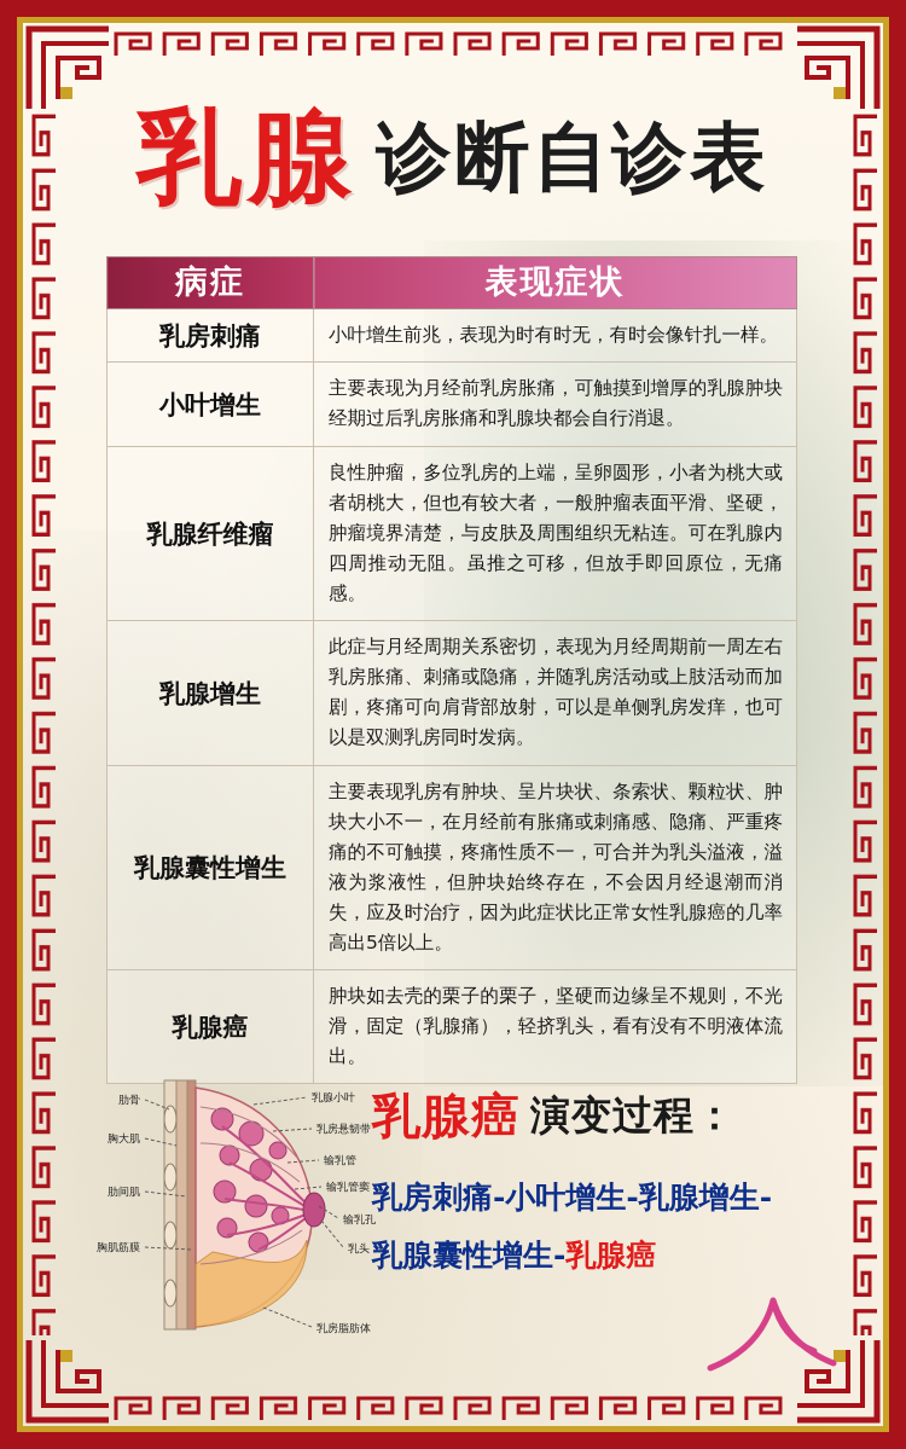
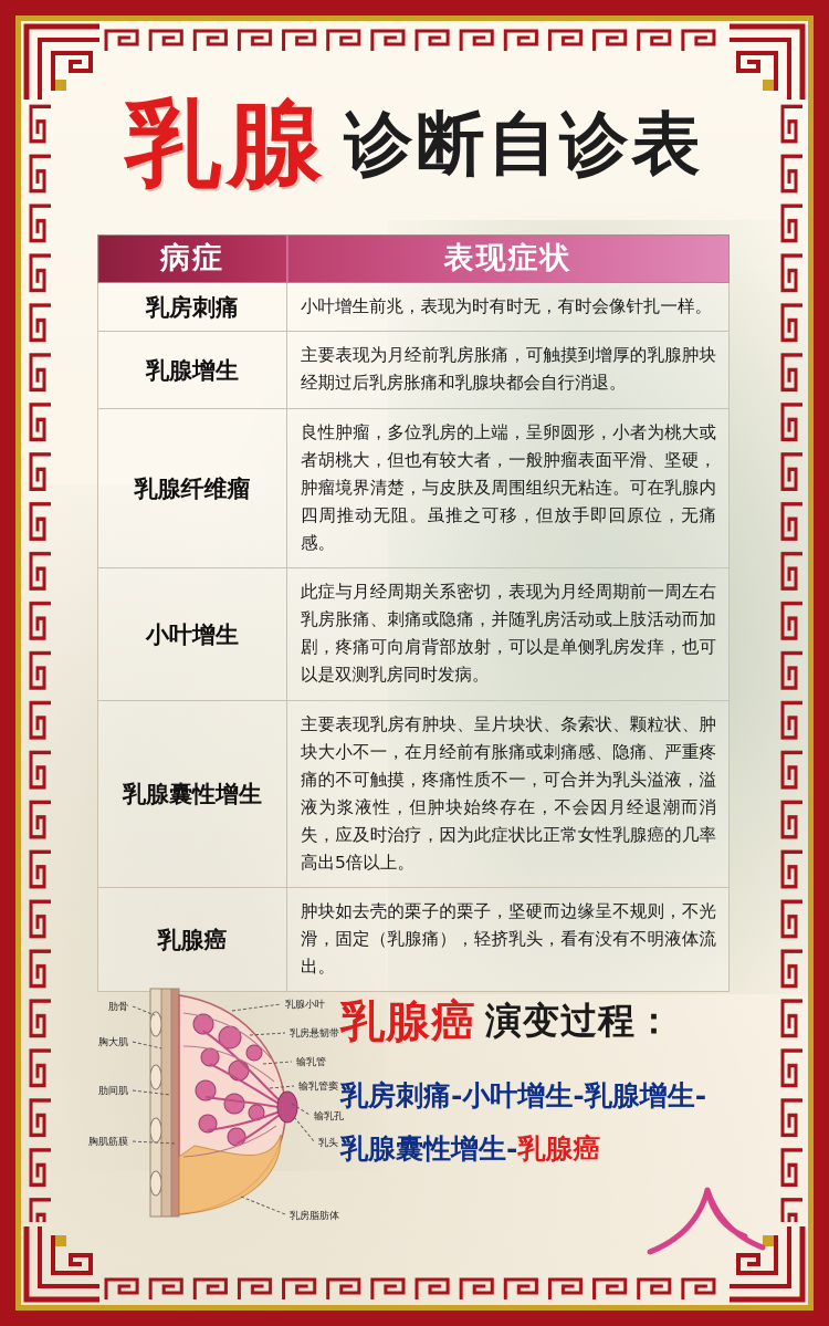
  乳腺 诊断自诊表
  病症	表现症状
  乳房刺痛	小叶增生前兆，表现为时有时无，有时会像针扎一样。
- 小叶增生	主要表现为月经前乳房胀痛，可触摸到增厚的乳腺肿块经期过后乳房胀痛和乳腺块都会自行消退。
+ 乳腺增生	主要表现为月经前乳房胀痛，可触摸到增厚的乳腺肿块经期过后乳房胀痛和乳腺块都会自行消退。
  乳腺纤维瘤	良性肿瘤，多位乳房的上端，呈卵圆形，小者为桃大或者胡桃大，但也有较大者，一般肿瘤表面平滑、坚硬，肿瘤境界清楚，与皮肤及周围组织无粘连。可在乳腺内四周推动无阻。虽推之可移，但放手即回原位，无痛感。
- 乳腺增生	此症与月经周期关系密切，表现为月经周期前一周左右乳房胀痛、刺痛或隐痛，并随乳房活动或上肢活动而加剧，疼痛可向肩背部放射，可以是单侧乳房发痒，也可以是双测乳房同时发病。
+ 小叶增生	此症与月经周期关系密切，表现为月经周期前一周左右乳房胀痛、刺痛或隐痛，并随乳房活动或上肢活动而加剧，疼痛可向肩背部放射，可以是单侧乳房发痒，也可以是双测乳房同时发病。
  乳腺囊性增生	主要表现乳房有肿块、呈片块状、条索状、颗粒状、肿块大小不一，在月经前有胀痛或刺痛感、隐痛、严重疼痛的不可触摸，疼痛性质不一，可合并为乳头溢液，溢液为浆液性，但肿块始终存在，不会因月经退潮而消失，应及时治疗，因为此症状比正常女性乳腺癌的几率高出5倍以上。
  乳腺癌	肿块如去壳的栗子的栗子，坚硬而边缘呈不规则，不光滑，固定（乳腺痛），轻挤乳头，看有没有不明液体流出。
  肋骨
  胸大肌
  肋间肌
  胸肌筋膜
  乳腺小叶
  乳房悬韧带
  输乳管
  输乳管窦
  输乳孔
  乳头
  乳房脂肪体
  乳腺癌 演变过程：
  乳房刺痛-小叶增生-乳腺增生-
  乳腺囊性增生-乳腺癌
